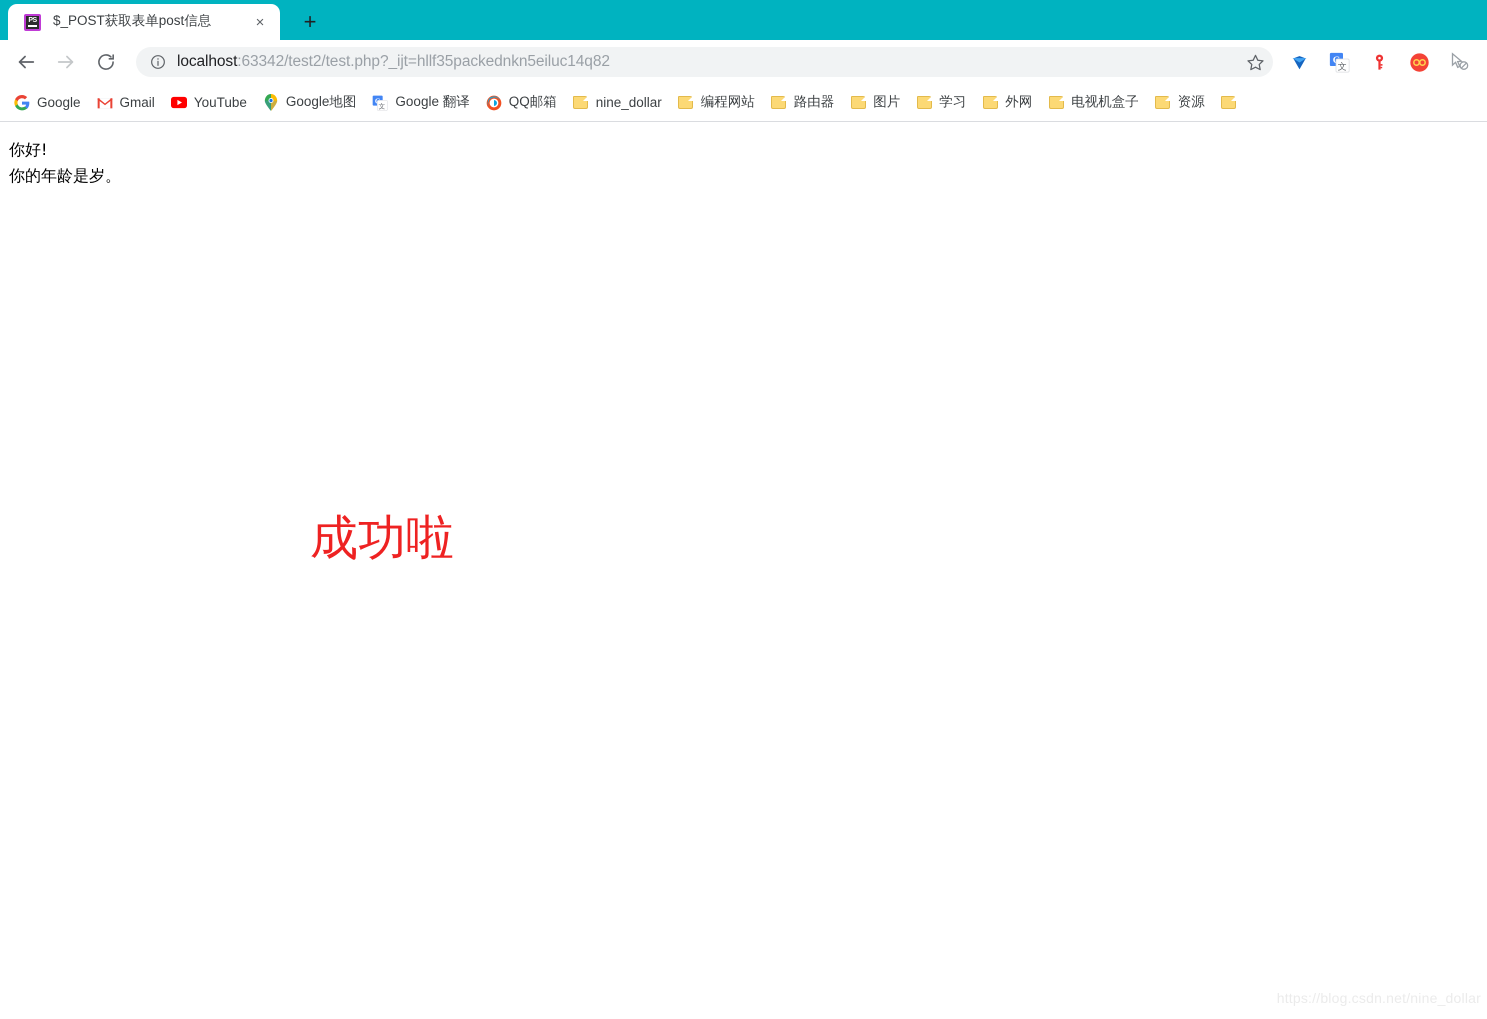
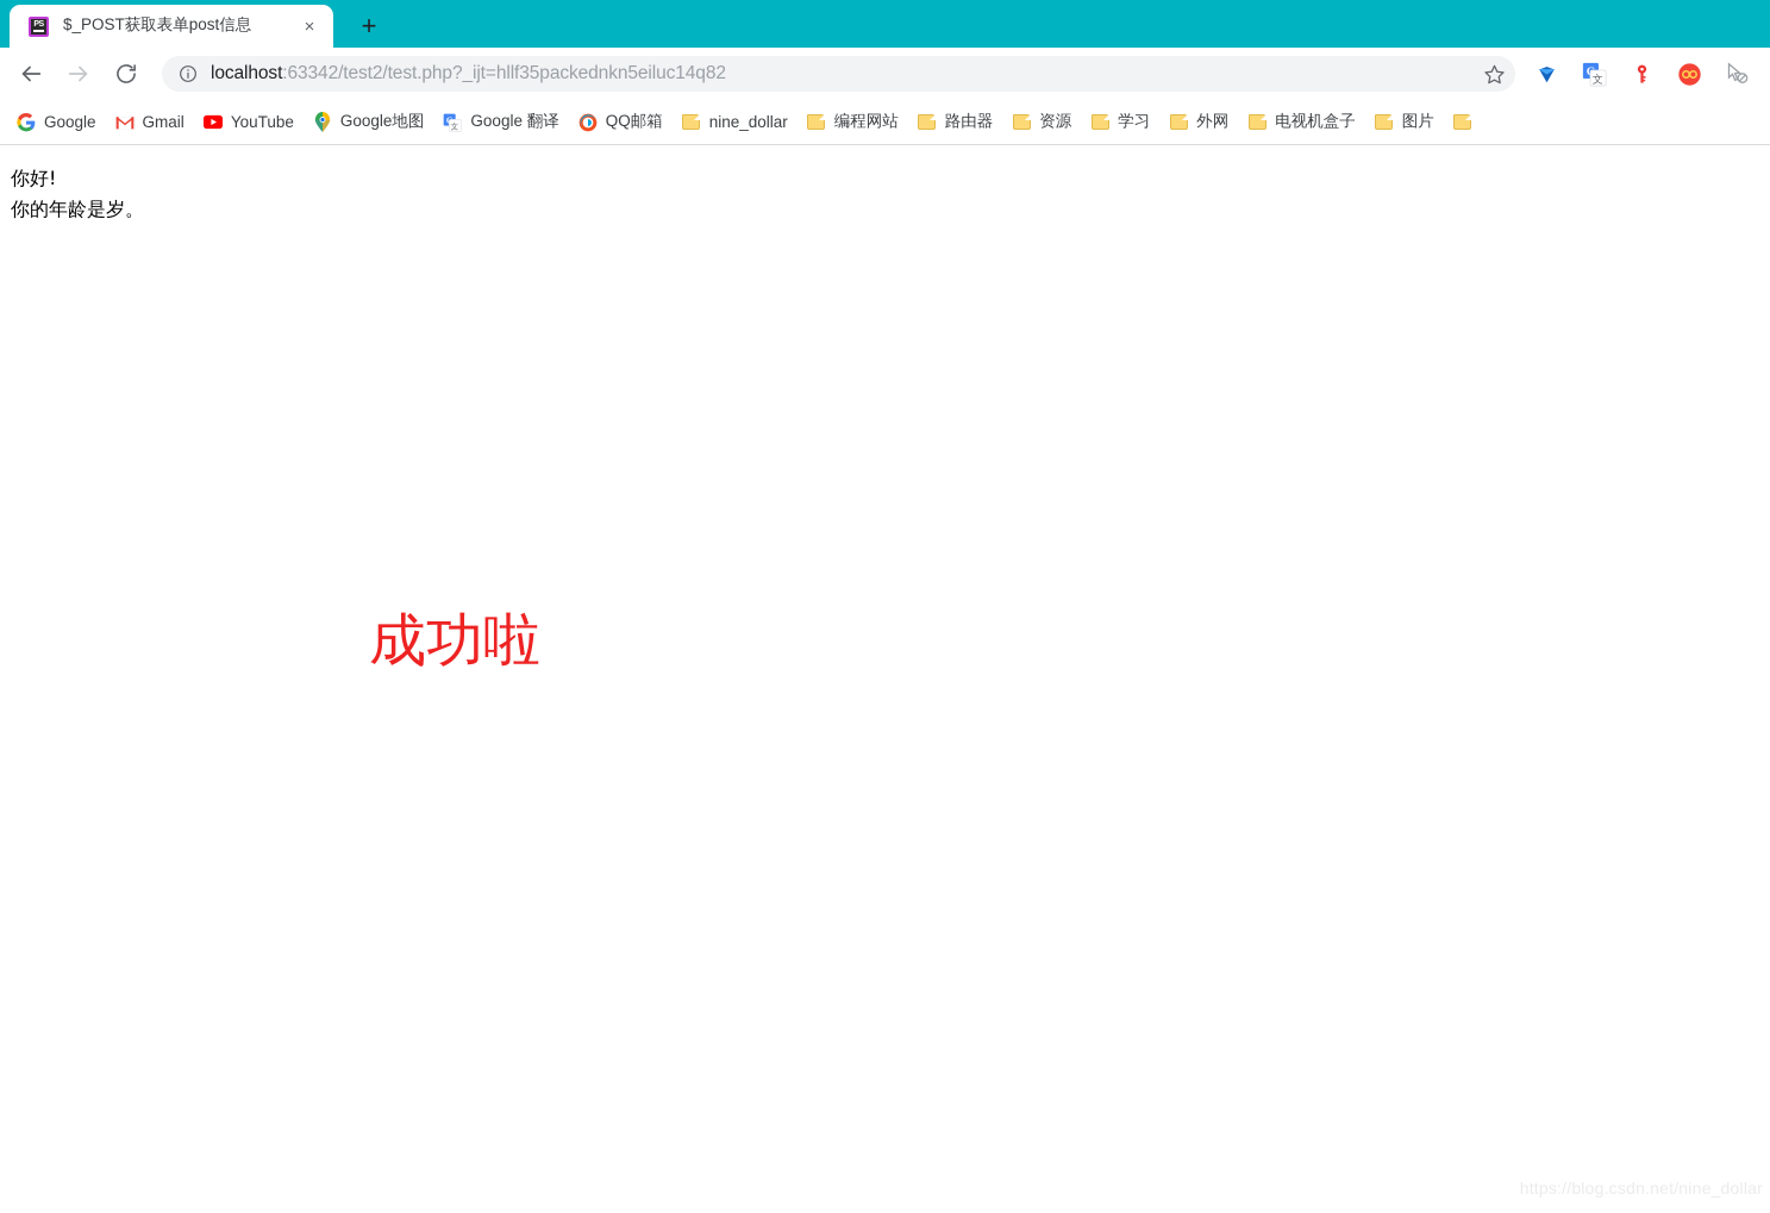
  $_POST获取表单post信息
  ×
  +
  localhost:63342/test2/test.php?_ijt=hllf35packednkn5eiluc14q82
  文
  Google
  Gmail
  YouTube
  Google地图
  文
  Google 翻译
  QQ邮箱
  nine_dollar
  编程网站
  路由器
- 图片
+ 资源
  学习
  外网
  电视机盒子
- 资源
+ 图片
  你好!
  你的年龄是岁。
  成功啦
